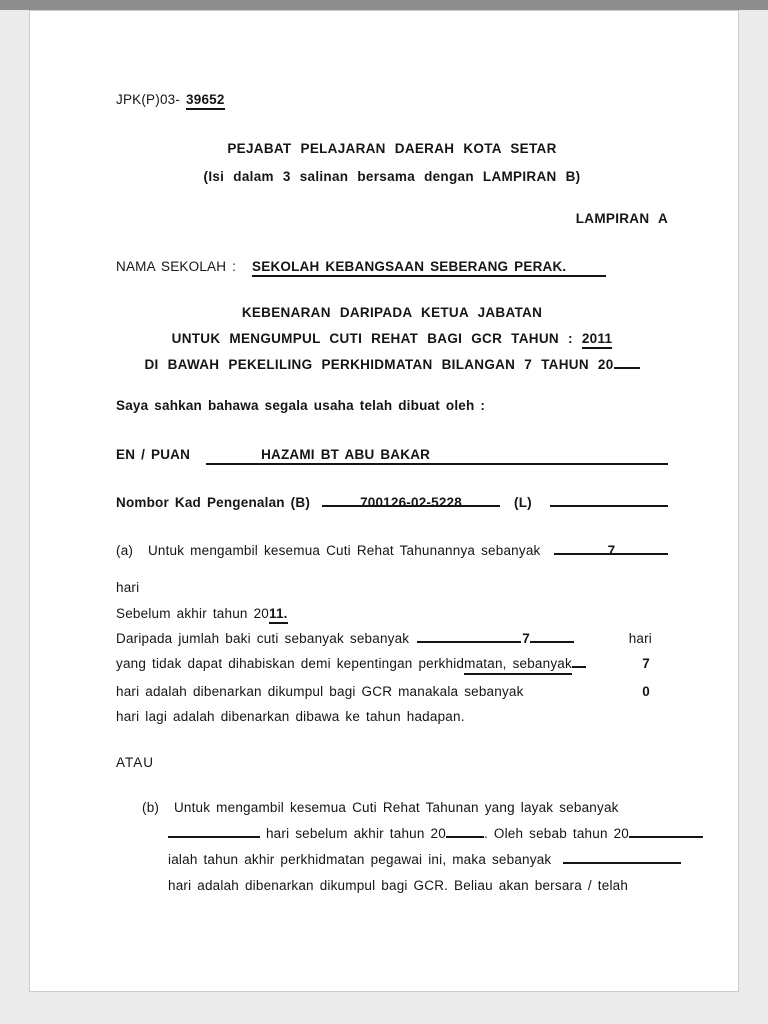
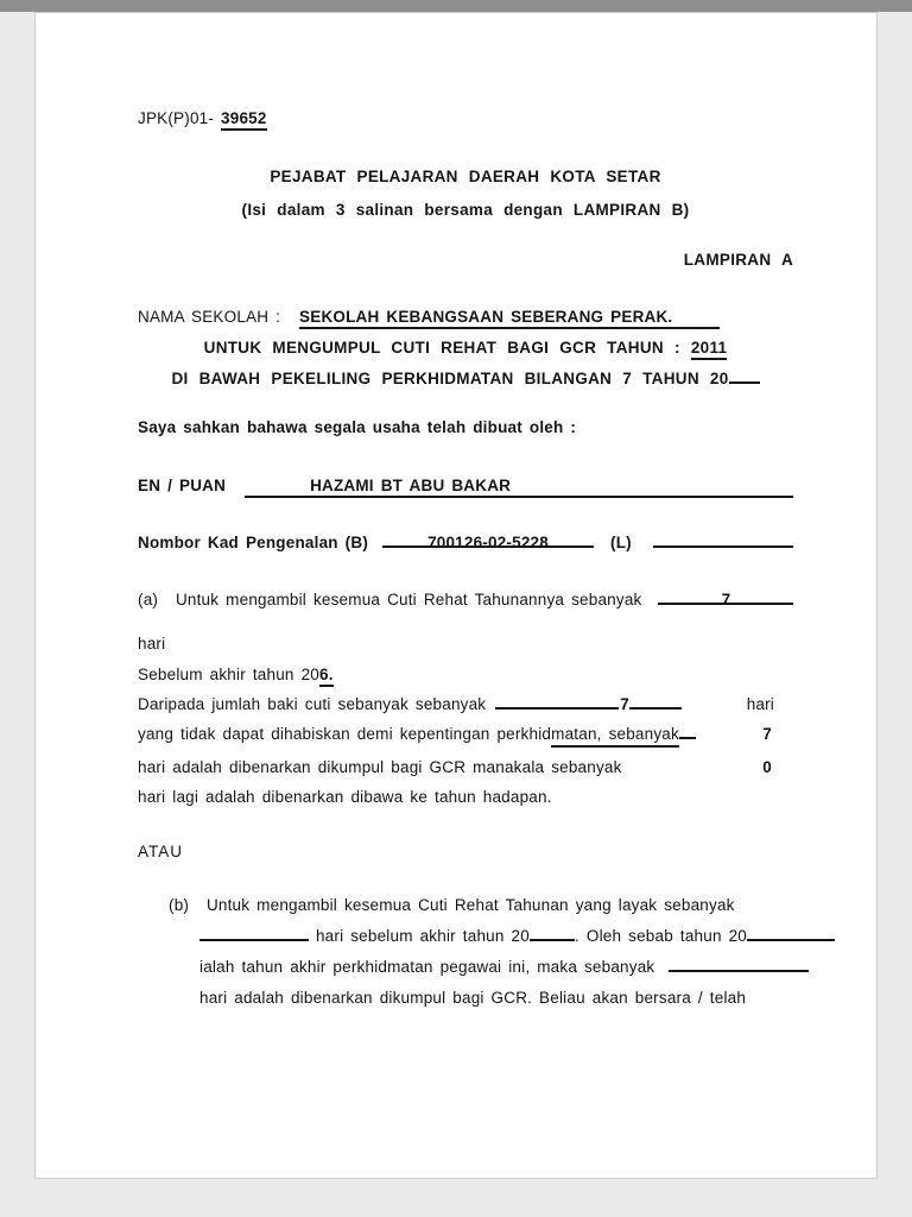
- JPK(P)03- 39652
+ JPK(P)01- 39652
  PEJABAT PELAJARAN DAERAH KOTA SETAR
  (Isi dalam 3 salinan bersama dengan LAMPIRAN B)
  LAMPIRAN A
  NAMA SEKOLAH : SEKOLAH KEBANGSAAN SEBERANG PERAK.
- KEBENARAN DARIPADA KETUA JABATAN
  UNTUK MENGUMPUL CUTI REHAT BAGI GCR TAHUN : 2011
  DI BAWAH PEKELILING PERKHIDMATAN BILANGAN 7 TAHUN 20
  Saya sahkan bahawa segala usaha telah dibuat oleh :
  EN / PUAN
  HAZAMI BT ABU BAKAR
  Nombor Kad Pengenalan (B)
  700126-02-5228
  (L)
  (a) Untuk mengambil kesemua Cuti Rehat Tahunannya sebanyak 7
  hari
- Sebelum akhir tahun 2011.
+ Sebelum akhir tahun 206.
  Daripada jumlah baki cuti sebanyak sebanyak
  7
  hari
  yang tidak dapat dihabiskan demi kepentingan perkhid
  matan, sebanyak
  7
  hari adalah dibenarkan dikumpul bagi GCR manakala sebanyak
  0
  hari lagi adalah dibenarkan dibawa ke tahun hadapan.
  ATAU
  (b) Untuk mengambil kesemua Cuti Rehat Tahunan yang layak sebanyak
  hari sebelum akhir tahun 20 . Oleh sebab tahun 20
  ialah tahun akhir perkhidmatan pegawai ini, maka sebanyak
  hari adalah dibenarkan dikumpul bagi GCR. Beliau akan bersara / telah
